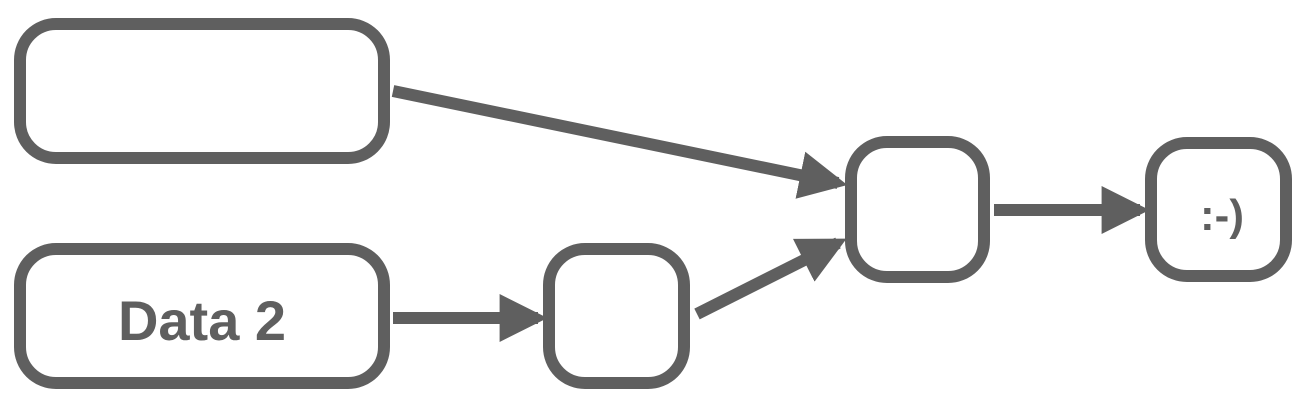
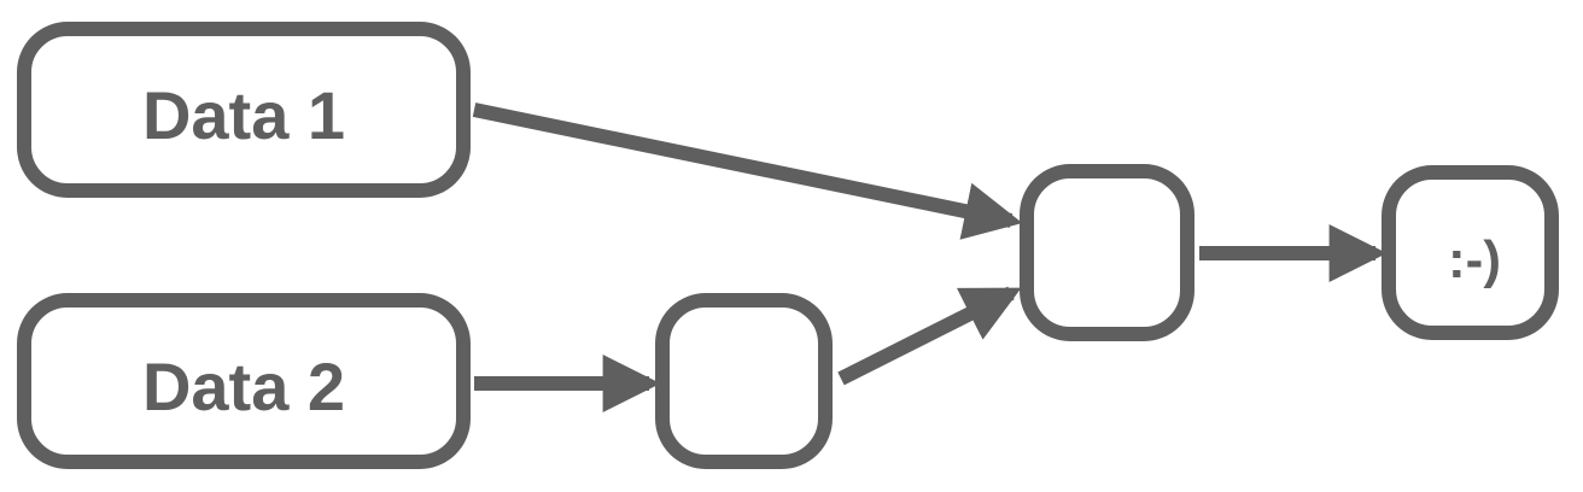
+ Data 1
  Data 2
  :-)
